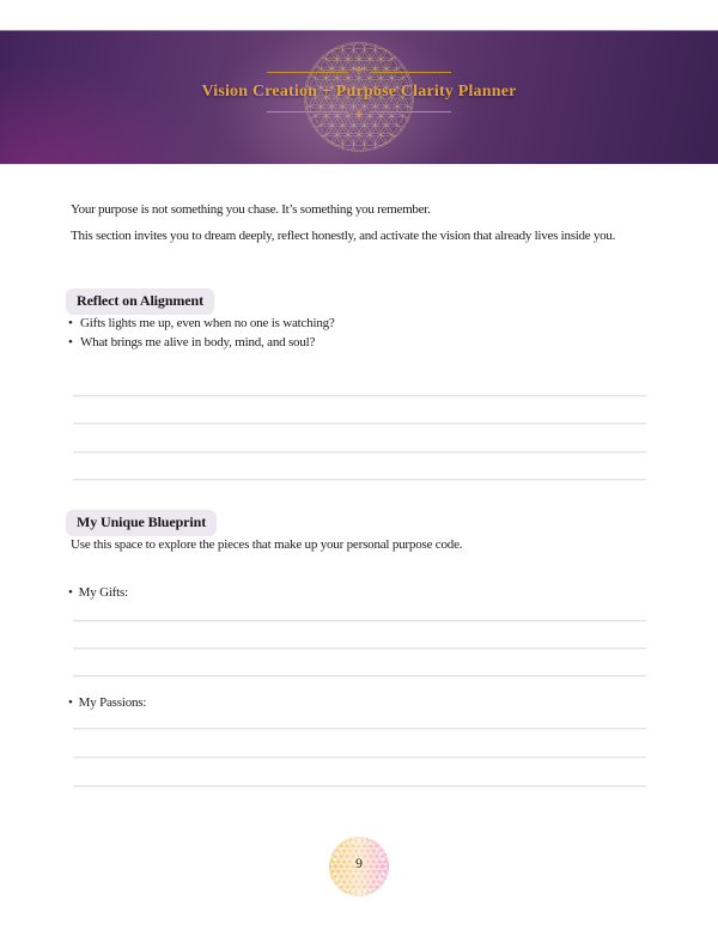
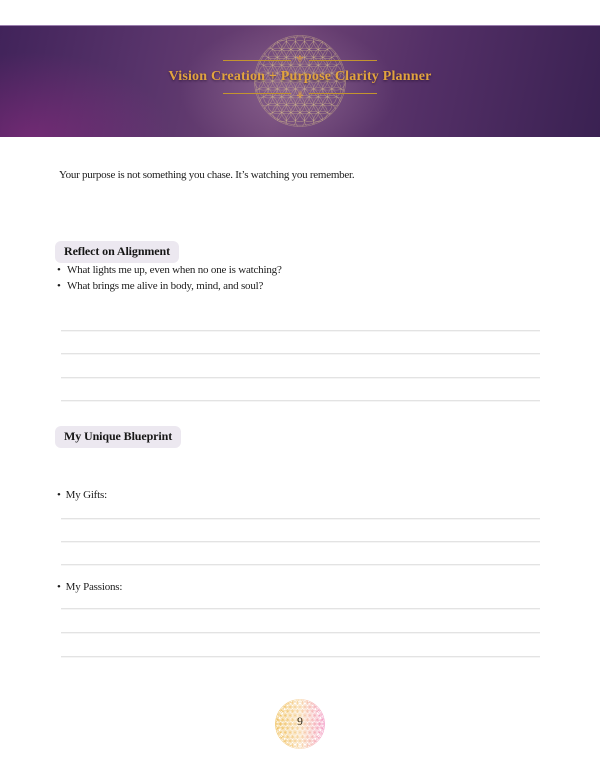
  ⚜
  Vision Creation + Purpose Clarity Planner
- Your purpose is not something you chase. It’s something you remember.
+ Your purpose is not something you chase. It’s watching you remember.
- This section invites you to dream deeply, reflect honestly, and activate the vision that already lives inside you.
  Reflect on Alignment
- Gifts lights me up, even when no one is watching?
+ What lights me up, even when no one is watching?
  What brings me alive in body, mind, and soul?
  My Unique Blueprint
- Use this space to explore the pieces that make up your personal purpose code.
  • My Gifts:
  • My Passions:
  9
